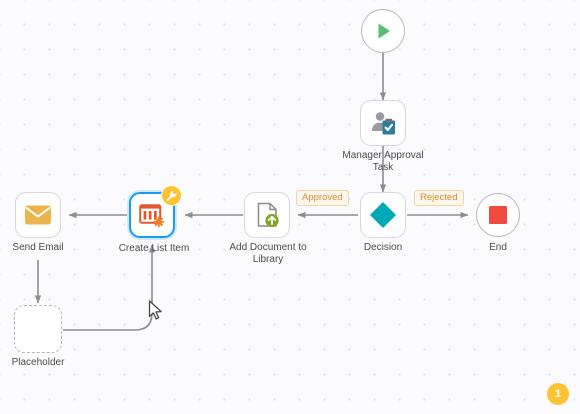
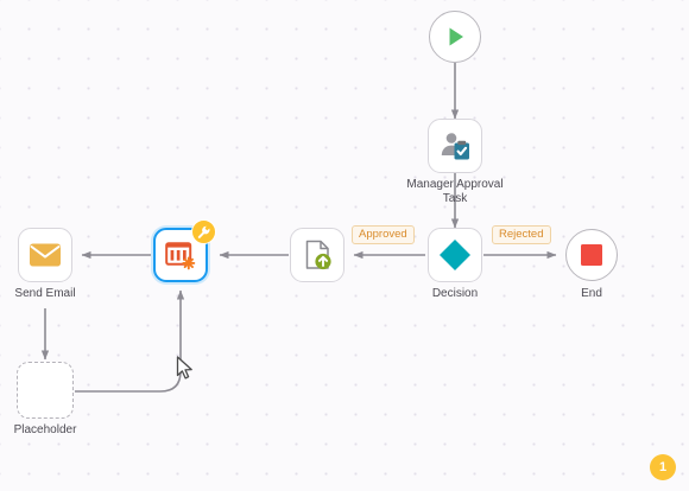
  Manager Approval
  Task
  Decision
  Approved
  Rejected
  End
- Add Document to
- Library
- Create List Item
  Send Email
  Placeholder
  1
